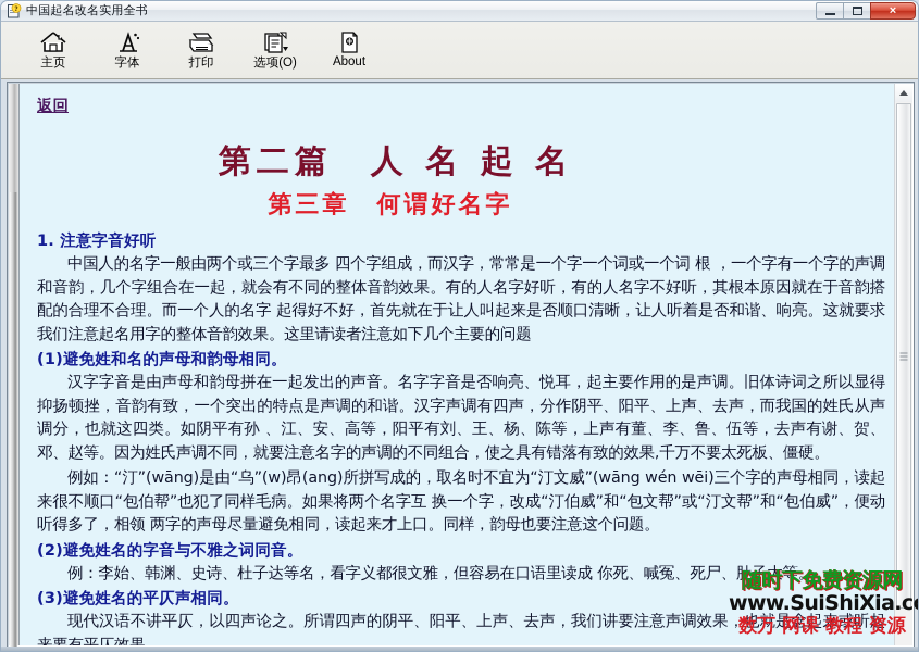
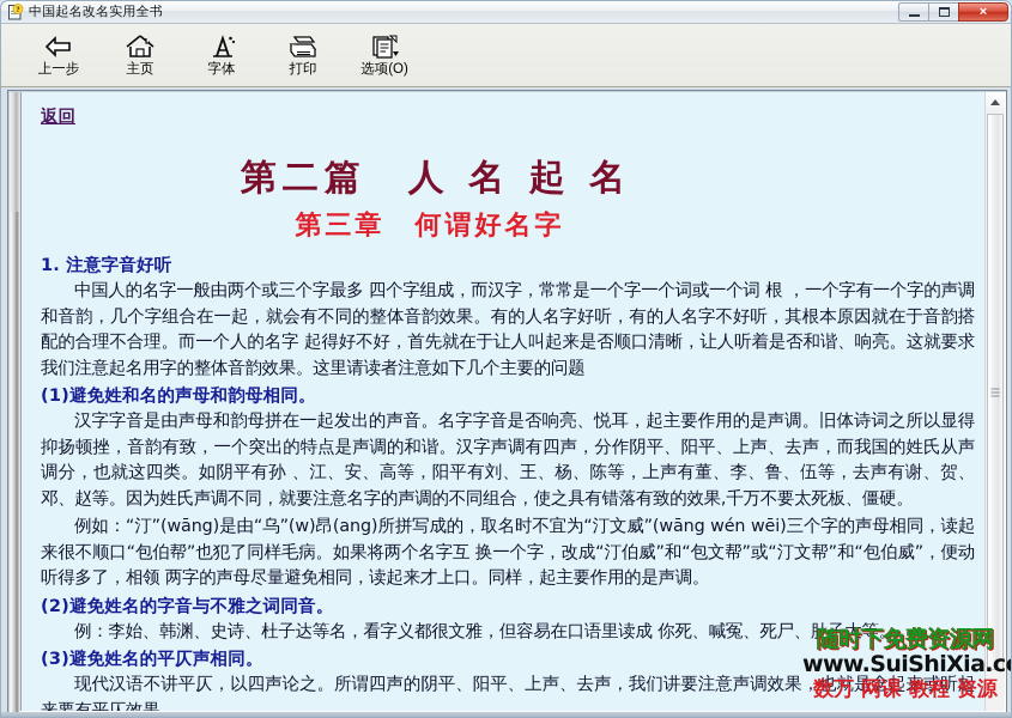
  中国起名改名实用全书
  ×
+ 上一步
  主页
  字体
  打印
  选项(O)
- About
  返回
  第二篇 人 名 起 名
  第三章 何谓好名字
  1. 注意字音好听
  中国人的名字一般由两个或三个字最多 四个字组成，而汉字，常常是一个字一个词或一个词 根 ，一个字有一个字的声调和音韵，几个字组合在一起，就会有不同的整体音韵效果。有的人名字好听，有的人名字不好听，其根本原因就在于音韵搭配的合理不合理。而一个人的名字 起得好不好，首先就在于让人叫起来是否顺口清晰，让人听着是否和谐、响亮。这就要求我们注意起名用字的整体音韵效果。这里请读者注意如下几个主要的问题
  (1)避免姓和名的声母和韵母相同。
  汉字字音是由声母和韵母拼在一起发出的声音。名字字音是否响亮、悦耳，起主要作用的是声调。旧体诗词之所以显得抑扬顿挫，音韵有致，一个突出的特点是声调的和谐。汉字声调有四声，分作阴平、阳平、上声、去声，而我国的姓氏从声调分，也就这四类。如阴平有孙 、江、安、高等，阳平有刘、王、杨、陈等，上声有董、李、鲁、伍等，去声有谢、贺、邓、赵等。因为姓氏声调不同，就要注意名字的声调的不同组合，使之具有错落有致的效果,千万不要太死板、僵硬。
- 例如：“汀”(wāng)是由“乌”(w)昂(ang)所拼写成的，取名时不宜为“汀文威”(wāng wén wēi)三个字的声母相同，读起来很不顺口“包伯帮”也犯了同样毛病。如果将两个名字互 换一个字，改成“汀伯威”和“包文帮”或“汀文帮”和“包伯威”，便动听得多了，相领 两字的声母尽量避免相同，读起来才上口。同样，韵母也要注意这个问题。
+ 例如：“汀”(wāng)是由“乌”(w)昂(ang)所拼写成的，取名时不宜为“汀文威”(wāng wén wēi)三个字的声母相同，读起来很不顺口“包伯帮”也犯了同样毛病。如果将两个名字互 换一个字，改成“汀伯威”和“包文帮”或“汀文帮”和“包伯威”，便动听得多了，相领 两字的声母尽量避免相同，读起来才上口。同样，起主要作用的是声调。
  (2)避免姓名的字音与不雅之词同音。
  例：李始、韩渊、史诗、杜子达等名，看字义都很文雅，但容易在口语里读成 你死、喊冤、死尸、肚子大等。
  (3)避免姓名的平仄声相同。
  现代汉语不讲平仄，以四声论之。所谓四声的阴平、阳平、上声、去声，我们讲要注意声调效果，也就是念起来或听起来要有平仄效果。
  随时下免费资源网
  www.SuiShiXia.c
  数万 网课 教程 资源
